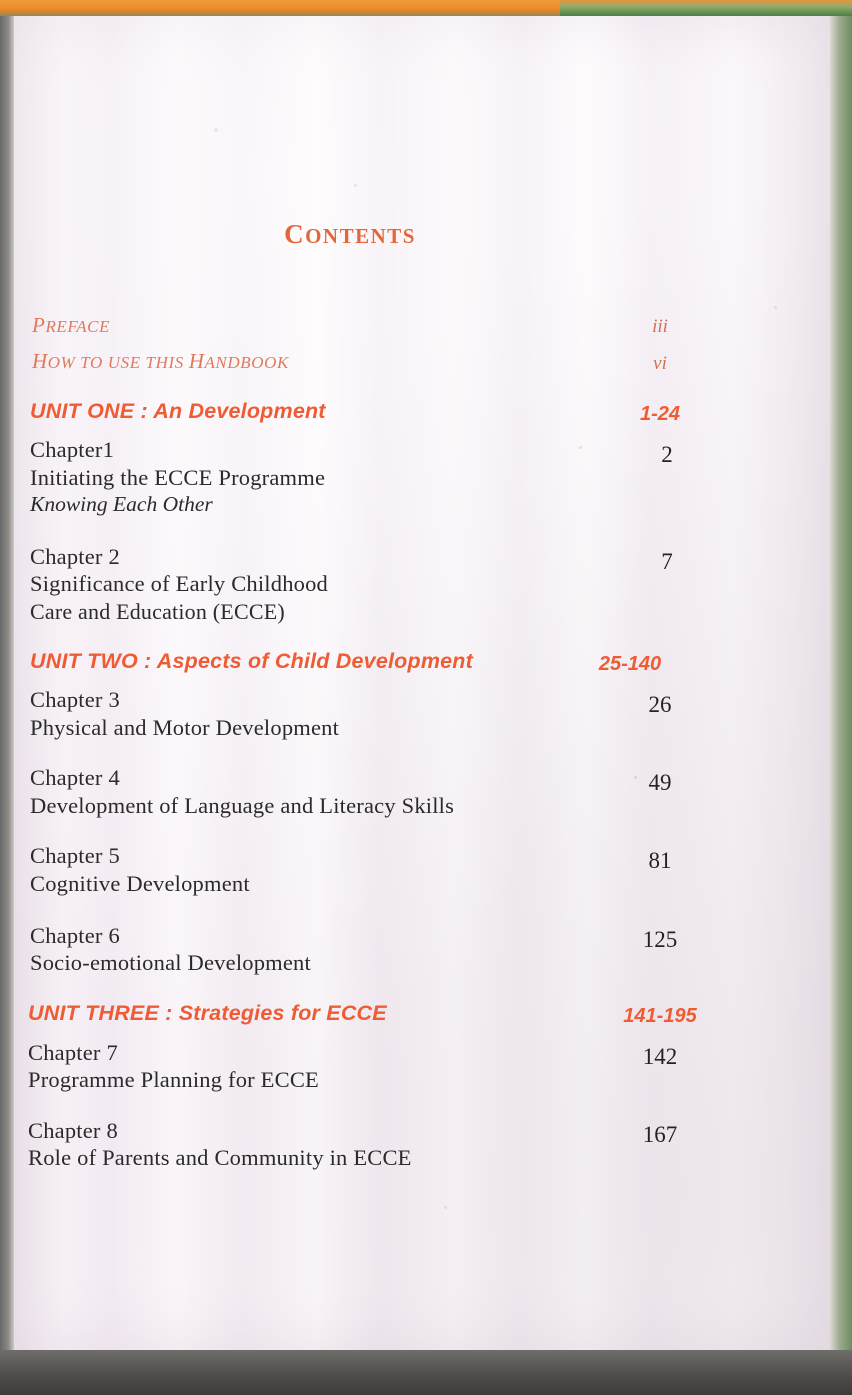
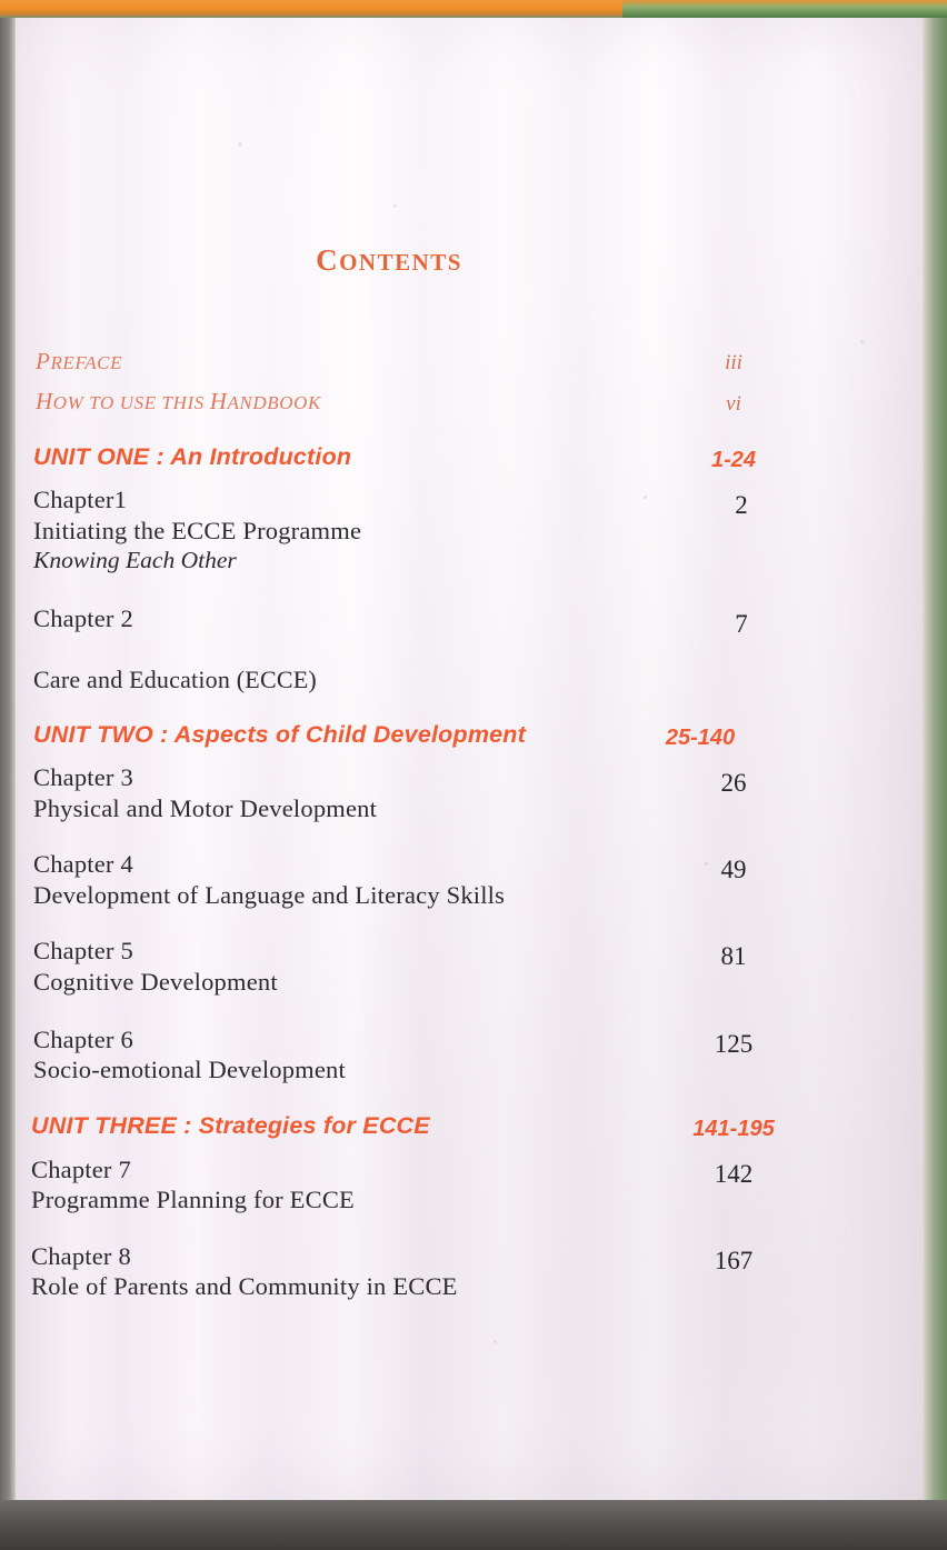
  CONTENTS
  PREFACE
  iii
  HOW TO USE THIS HANDBOOK
  vi
- UNIT ONE : An Development
+ UNIT ONE : An Introduction
  1-24
  Chapter1
  Initiating the ECCE Programme
  Knowing Each Other
  2
  Chapter 2
- Significance of Early Childhood
  Care and Education (ECCE)
  7
  UNIT TWO : Aspects of Child Development
  25-140
  Chapter 3
  Physical and Motor Development
  26
  Chapter 4
  Development of Language and Literacy Skills
  49
  Chapter 5
  Cognitive Development
  81
  Chapter 6
  Socio-emotional Development
  125
  UNIT THREE : Strategies for ECCE
  141-195
  Chapter 7
  Programme Planning for ECCE
  142
  Chapter 8
  Role of Parents and Community in ECCE
  167
